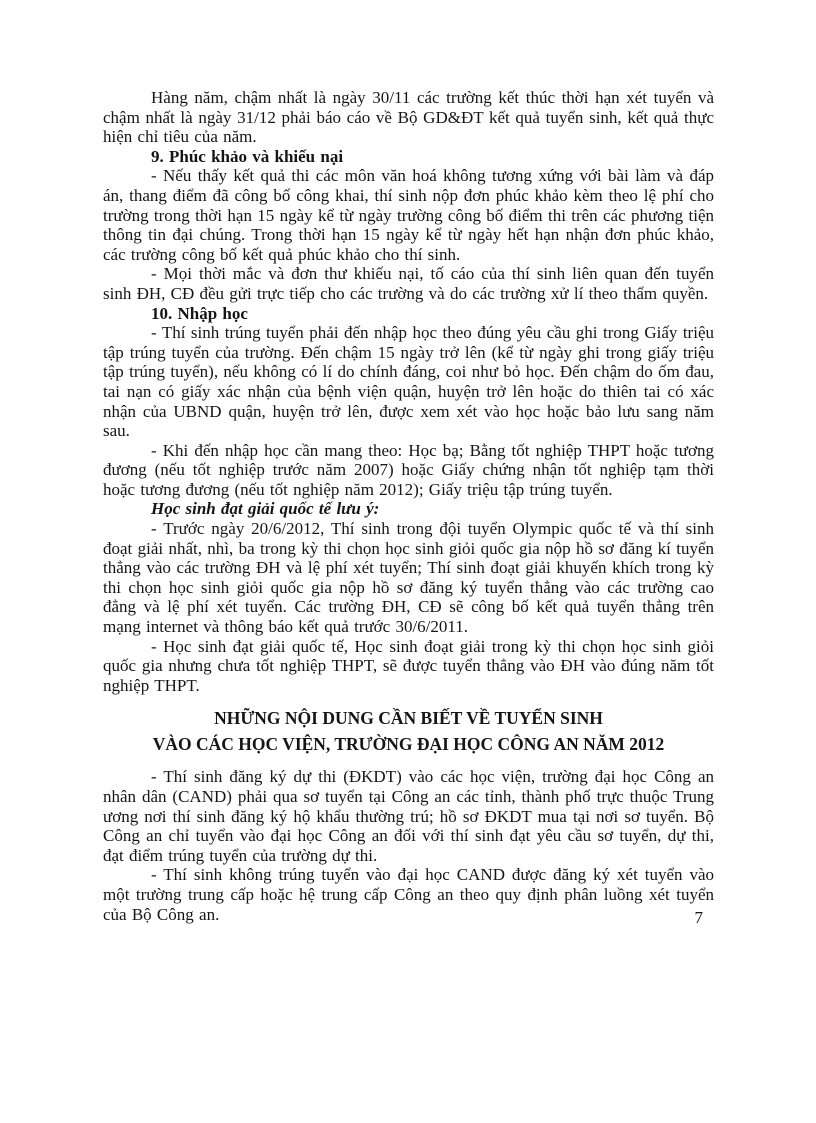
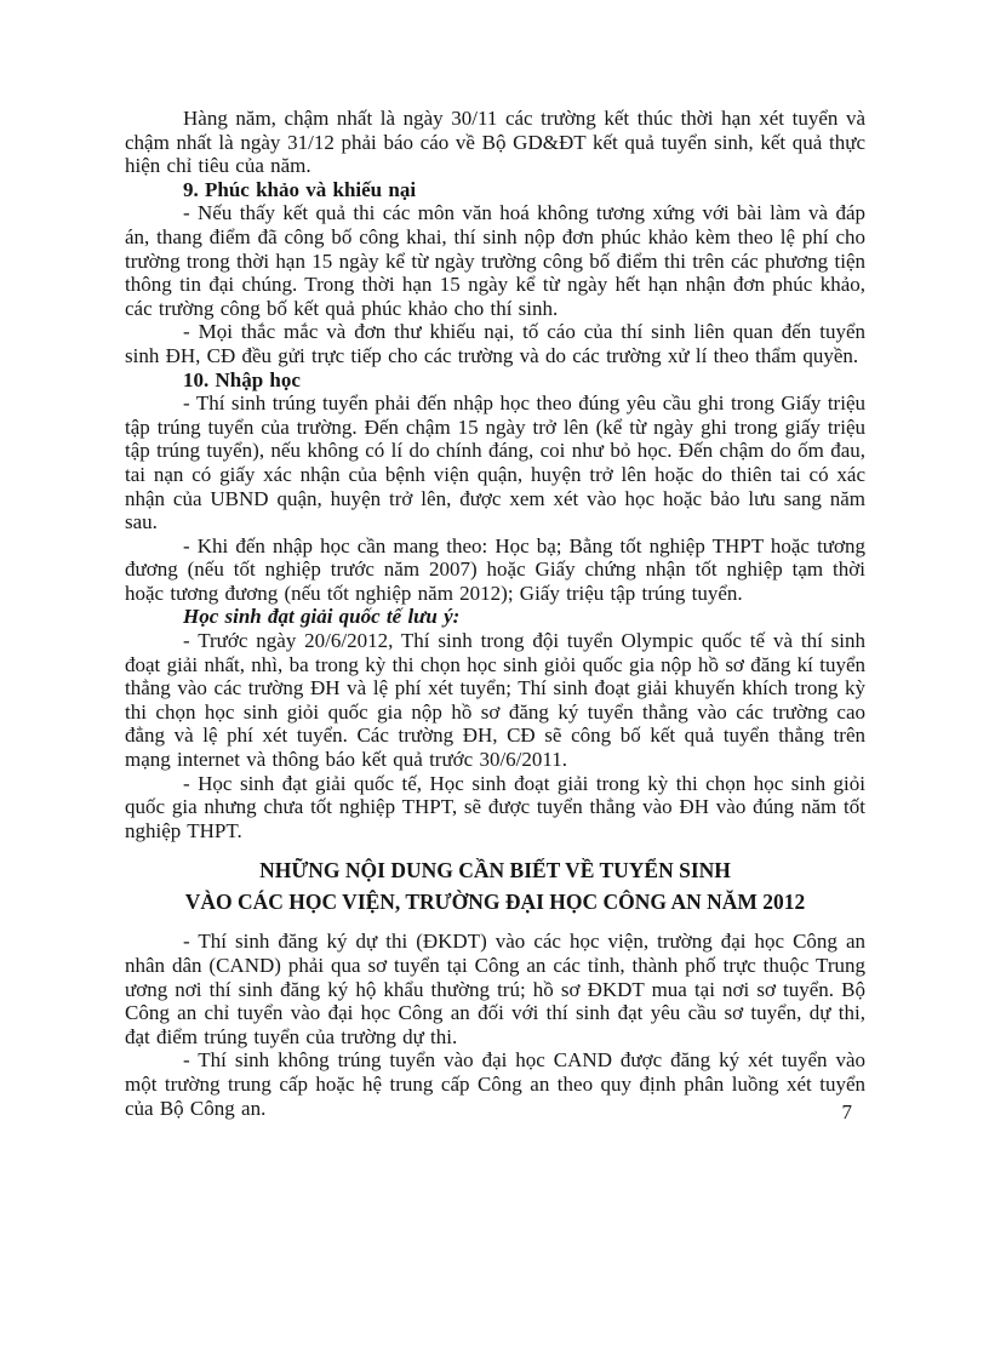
  Hàng năm, chậm nhất là ngày 30/11 các trường kết thúc thời hạn xét tuyển và chậm nhất là ngày 31/12 phải báo cáo về Bộ GD&ĐT kết quả tuyển sinh, kết quả thực hiện chỉ tiêu của năm.
  9. Phúc khảo và khiếu nại
  - Nếu thấy kết quả thi các môn văn hoá không tương xứng với bài làm và đáp án, thang điểm đã công bố công khai, thí sinh nộp đơn phúc khảo kèm theo lệ phí cho trường trong thời hạn 15 ngày kể từ ngày trường công bố điểm thi trên các phương tiện thông tin đại chúng. Trong thời hạn 15 ngày kể từ ngày hết hạn nhận đơn phúc khảo, các trường công bố kết quả phúc khảo cho thí sinh.
- - Mọi thời mắc và đơn thư khiếu nại, tố cáo của thí sinh liên quan đến tuyển sinh ĐH, CĐ đều gửi trực tiếp cho các trường và do các trường xử lí theo thẩm quyền.
+ - Mọi thắc mắc và đơn thư khiếu nại, tố cáo của thí sinh liên quan đến tuyển sinh ĐH, CĐ đều gửi trực tiếp cho các trường và do các trường xử lí theo thẩm quyền.
  10. Nhập học
  - Thí sinh trúng tuyển phải đến nhập học theo đúng yêu cầu ghi trong Giấy triệu tập trúng tuyển của trường. Đến chậm 15 ngày trở lên (kể từ ngày ghi trong giấy triệu tập trúng tuyển), nếu không có lí do chính đáng, coi như bỏ học. Đến chậm do ốm đau, tai nạn có giấy xác nhận của bệnh viện quận, huyện trở lên hoặc do thiên tai có xác nhận của UBND quận, huyện trở lên, được xem xét vào học hoặc bảo lưu sang năm sau.
  - Khi đến nhập học cần mang theo: Học bạ; Bằng tốt nghiệp THPT hoặc tương đương (nếu tốt nghiệp trước năm 2007) hoặc Giấy chứng nhận tốt nghiệp tạm thời hoặc tương đương (nếu tốt nghiệp năm 2012); Giấy triệu tập trúng tuyển.
  Học sinh đạt giải quốc tế lưu ý:
  - Trước ngày 20/6/2012, Thí sinh trong đội tuyển Olympic quốc tế và thí sinh đoạt giải nhất, nhì, ba trong kỳ thi chọn học sinh giỏi quốc gia nộp hồ sơ đăng kí tuyển thẳng vào các trường ĐH và lệ phí xét tuyển; Thí sinh đoạt giải khuyến khích trong kỳ thi chọn học sinh giỏi quốc gia nộp hồ sơ đăng ký tuyển thẳng vào các trường cao đẳng và lệ phí xét tuyển. Các trường ĐH, CĐ sẽ công bố kết quả tuyển thẳng trên mạng internet và thông báo kết quả trước 30/6/2011.
  - Học sinh đạt giải quốc tế, Học sinh đoạt giải trong kỳ thi chọn học sinh giỏi quốc gia nhưng chưa tốt nghiệp THPT, sẽ được tuyển thẳng vào ĐH vào đúng năm tốt nghiệp THPT.
  NHỮNG NỘI DUNG CẦN BIẾT VỀ TUYỂN SINH
  VÀO CÁC HỌC VIỆN, TRƯỜNG ĐẠI HỌC CÔNG AN NĂM 2012
  - Thí sinh đăng ký dự thi (ĐKDT) vào các học viện, trường đại học Công an nhân dân (CAND) phải qua sơ tuyển tại Công an các tỉnh, thành phố trực thuộc Trung ương nơi thí sinh đăng ký hộ khẩu thường trú; hồ sơ ĐKDT mua tại nơi sơ tuyển. Bộ Công an chỉ tuyển vào đại học Công an đối với thí sinh đạt yêu cầu sơ tuyển, dự thi, đạt điểm trúng tuyển của trường dự thi.
  - Thí sinh không trúng tuyển vào đại học CAND được đăng ký xét tuyển vào một trường trung cấp hoặc hệ trung cấp Công an theo quy định phân luồng xét tuyển của Bộ Công an.
  7
